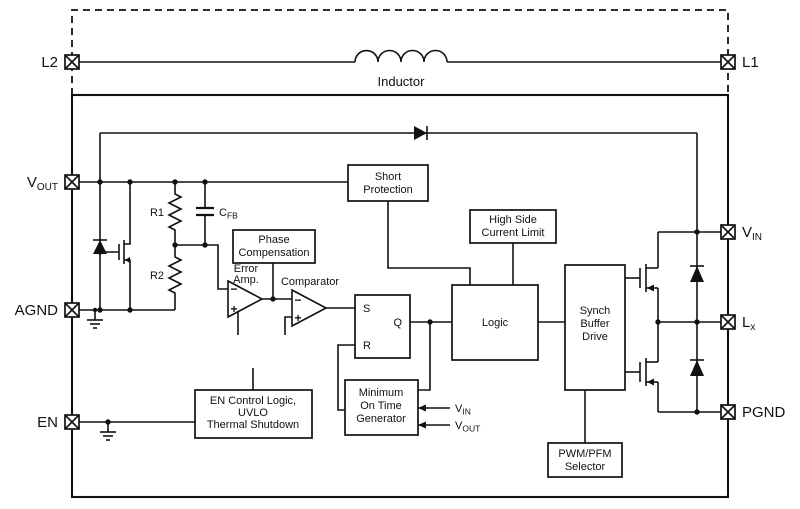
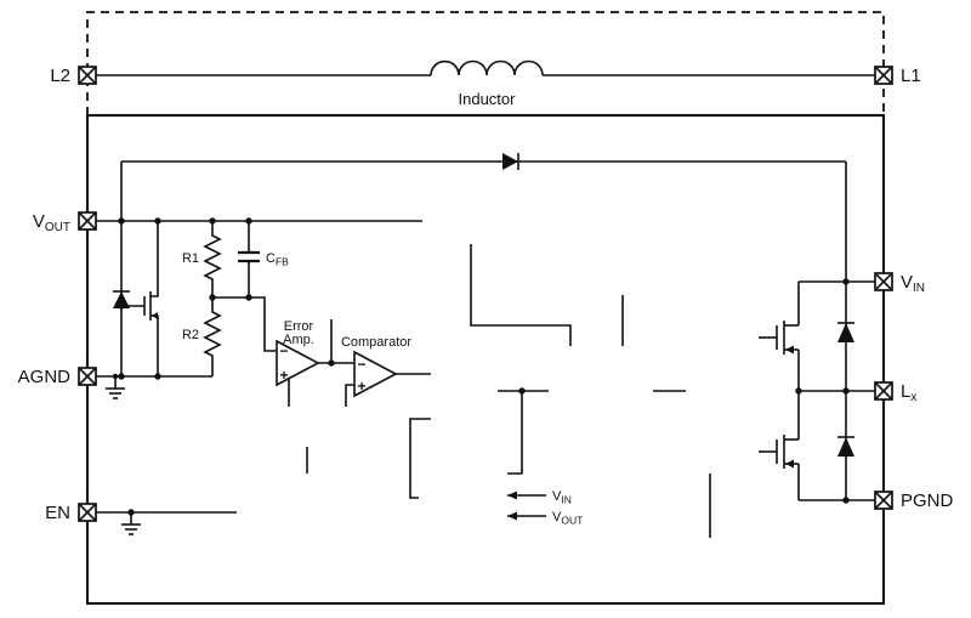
- Short
- Protection
- High Side
- Current Limit
- Phase
- Compensation
- EN Control Logic,
- UVLO
- Thermal Shutdown
- Minimum
- On Time
- Generator
- Logic
- Synch
- Buffer
- Drive
- PWM/PFM
- Selector
- S
- Q
- R
  −
  +
  −
  +
  Inductor
  L2
  L1
  VOUT
  AGND
  EN
  VIN
  Lx
  PGND
  R1
  R2
  CFB
  Error
  Amp.
  Comparator
  VIN
  VOUT
